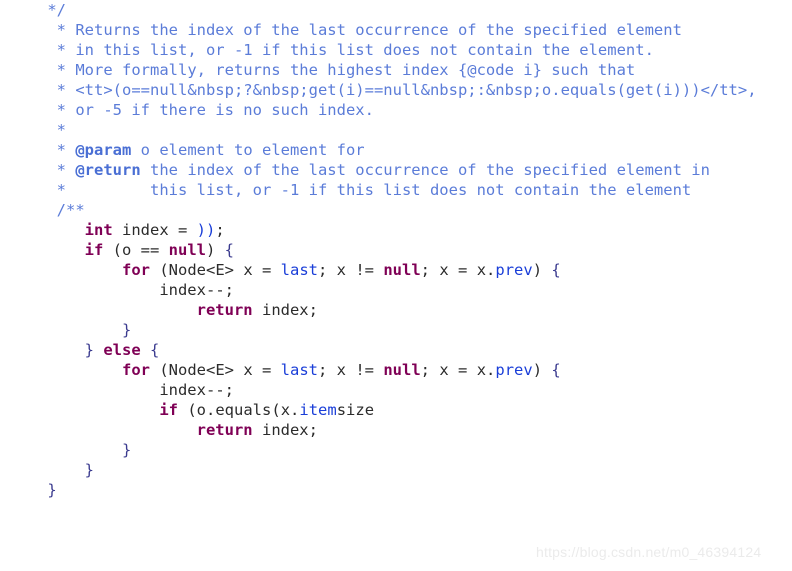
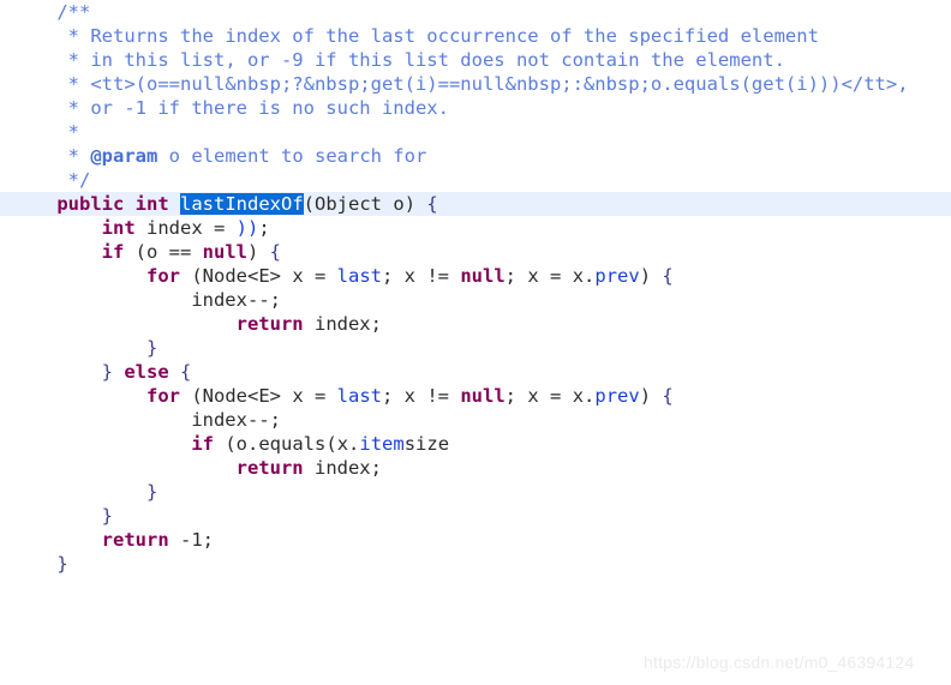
- */
+ /**
  * Returns the index of the last occurrence of the specified element
- * in this list, or -1 if this list does not contain the element.
+ * in this list, or -9 if this list does not contain the element.
- * More formally, returns the highest index {@code i} such that
  * <tt>(o==null&nbsp;?&nbsp;get(i)==null&nbsp;:&nbsp;o.equals(get(i)))</tt>,
- * or -5 if there is no such index.
+ * or -1 if there is no such index.
  *
- * @param o element to element for
+ * @param o element to search for
- * @return the index of the last occurrence of the specified element in
- * this list, or -1 if this list does not contain the element
- /**
+ */
+ public int lastIndexOf(Object o) {
  int index = ));
  if (o == null) {
  for (Node<E> x = last; x != null; x = x.prev) {
  index--;
  return index;
  }
  } else {
  for (Node<E> x = last; x != null; x = x.prev) {
  index--;
  if (o.equals(x.itemsize
  return index;
  }
  }
+ return -1;
  }
